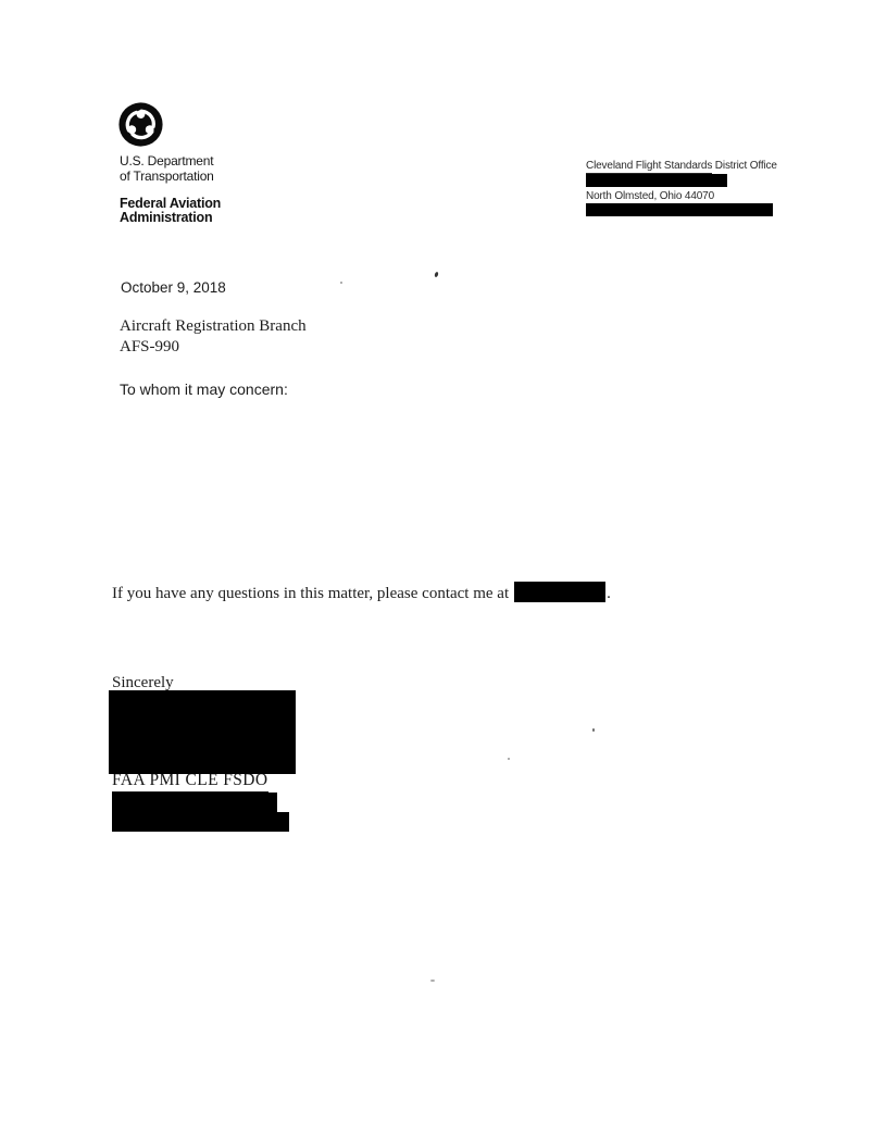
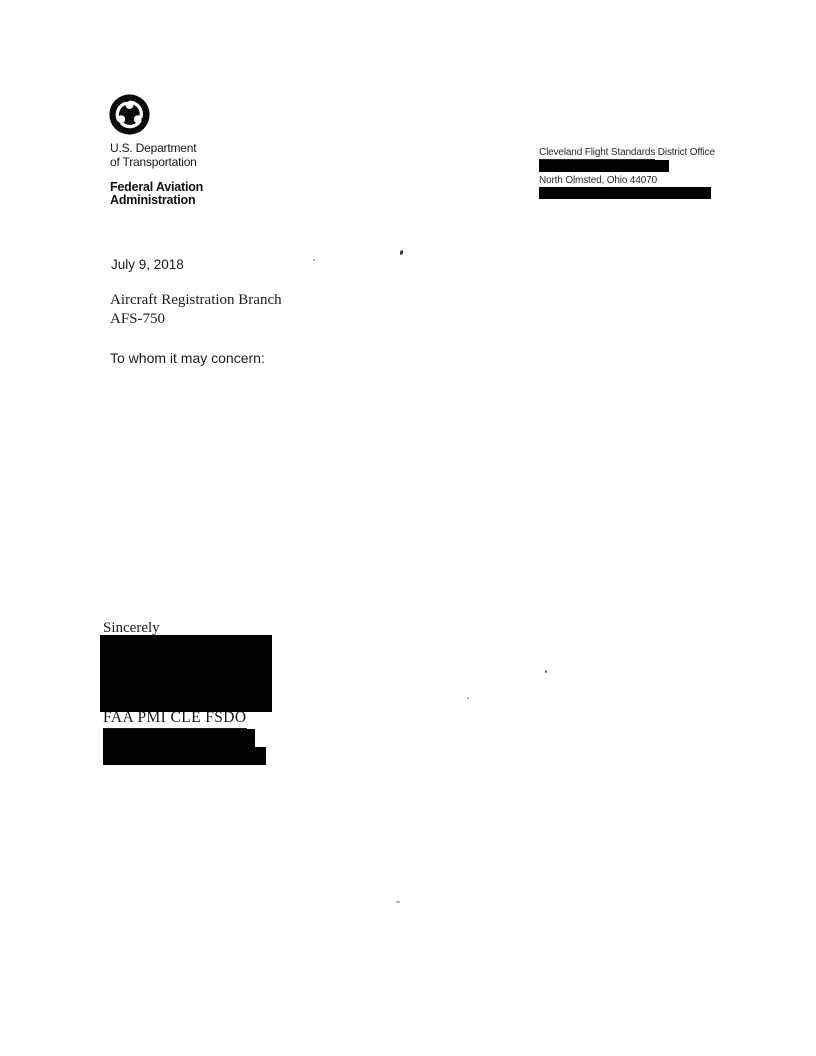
  U.S. Department
  of Transportation
  Federal Aviation
  Administration
  Cleveland Flight Standards District Office
  North Olmsted, Ohio 44070
- October 9, 2018
+ July 9, 2018
  Aircraft Registration Branch
- AFS-990
+ AFS-750
  To whom it may concern:
- If you have any questions in this matter, please contact me at .
  Sincerely
  FAA PMI CLE FSDO
